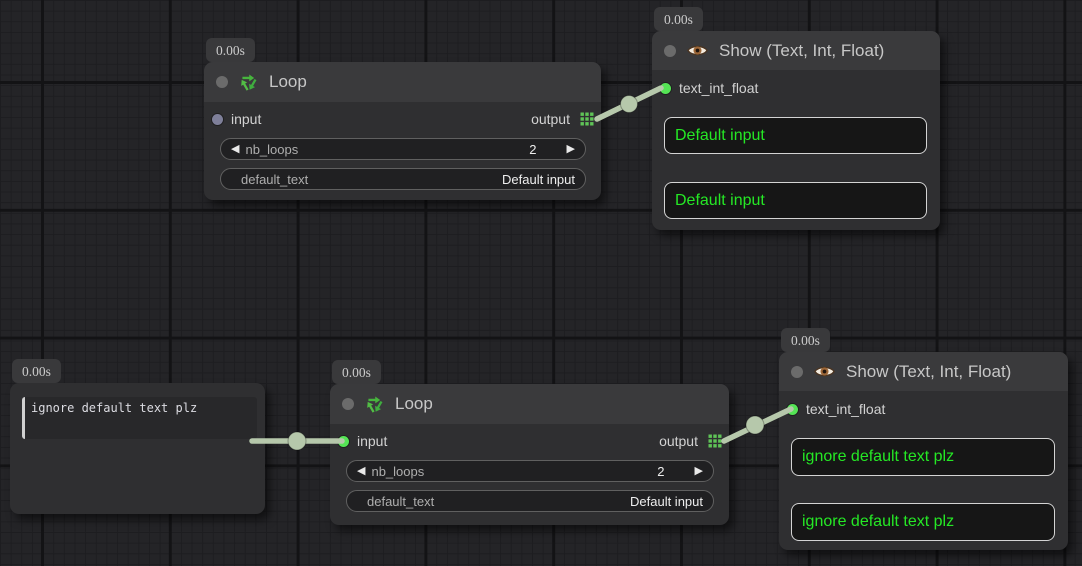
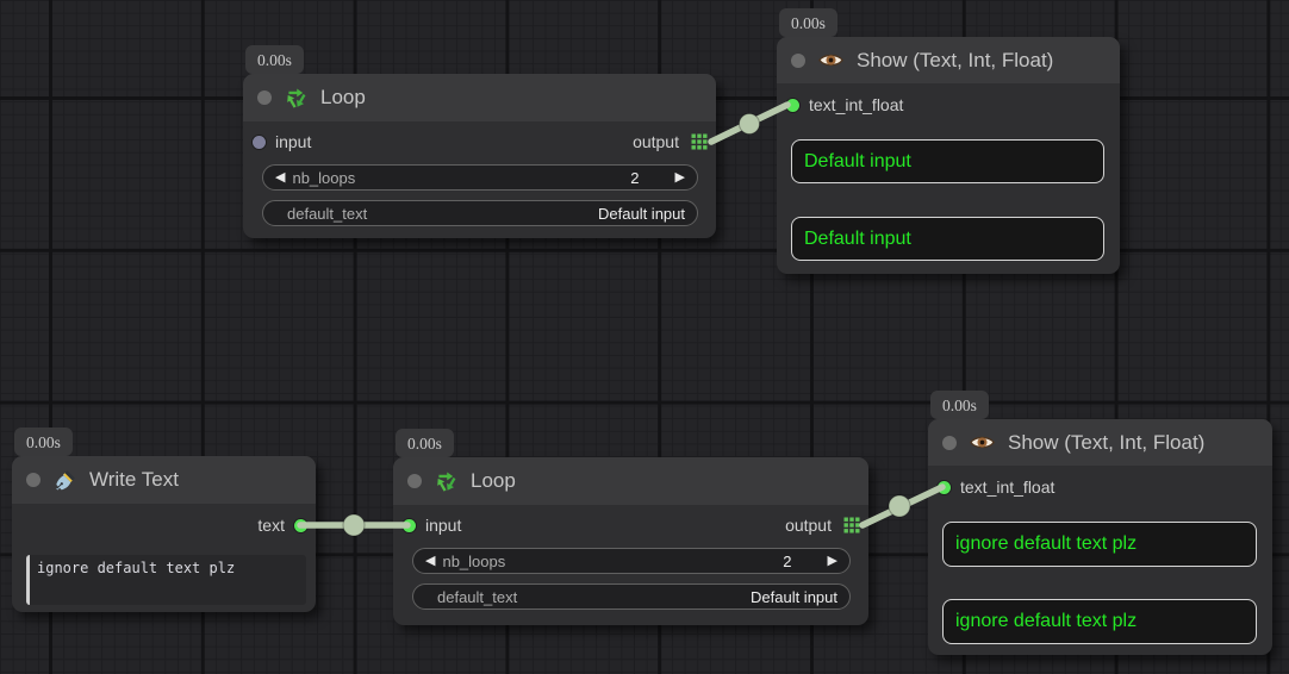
  0.00s
  Loop
  input
  output
  ◀
  nb_loops
  2
  ▶
  default_text
  Default input
  0.00s
  Show (Text, Int, Float)
  text_int_float
  Default input
  Default input
  0.00s
+ Write Text
+ text
  ignore default text plz
  0.00s
  Loop
  input
  output
  ◀
  nb_loops
  2
  ▶
  default_text
  Default input
  0.00s
  Show (Text, Int, Float)
  text_int_float
  ignore default text plz
  ignore default text plz
